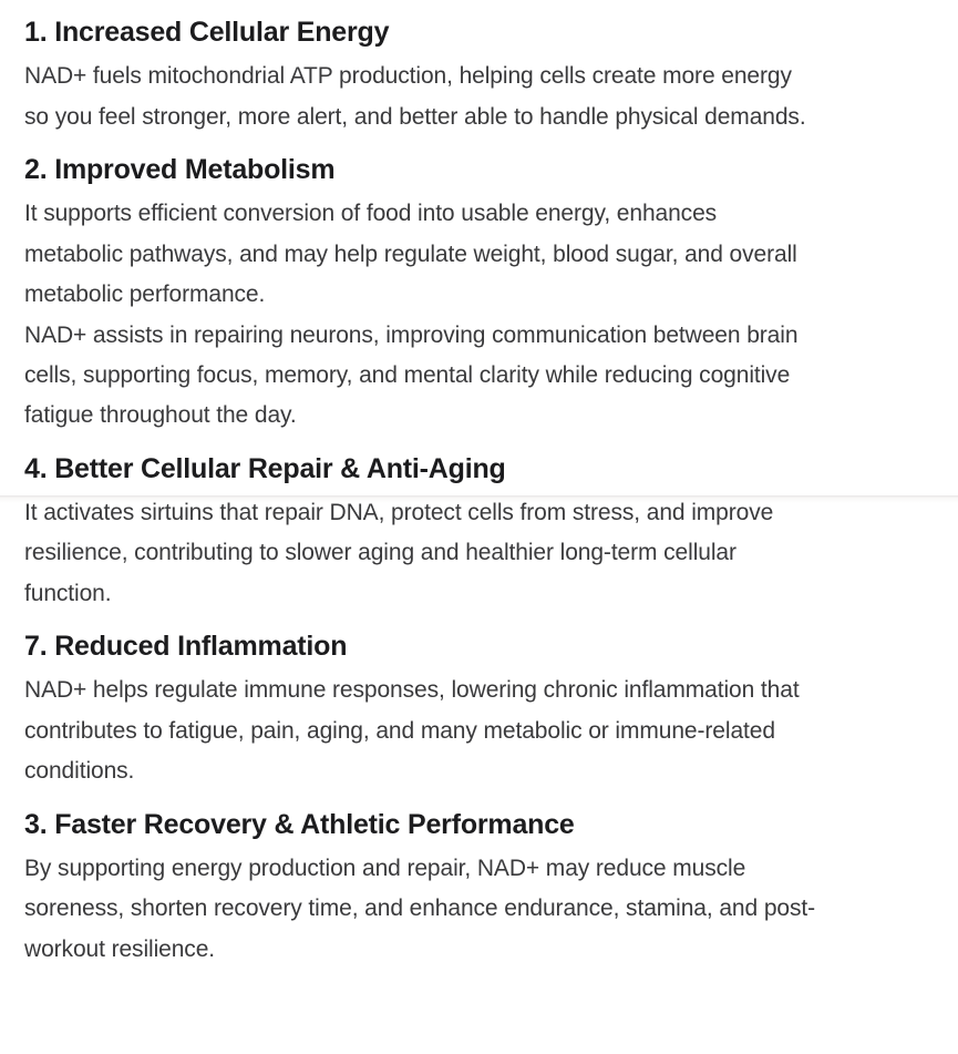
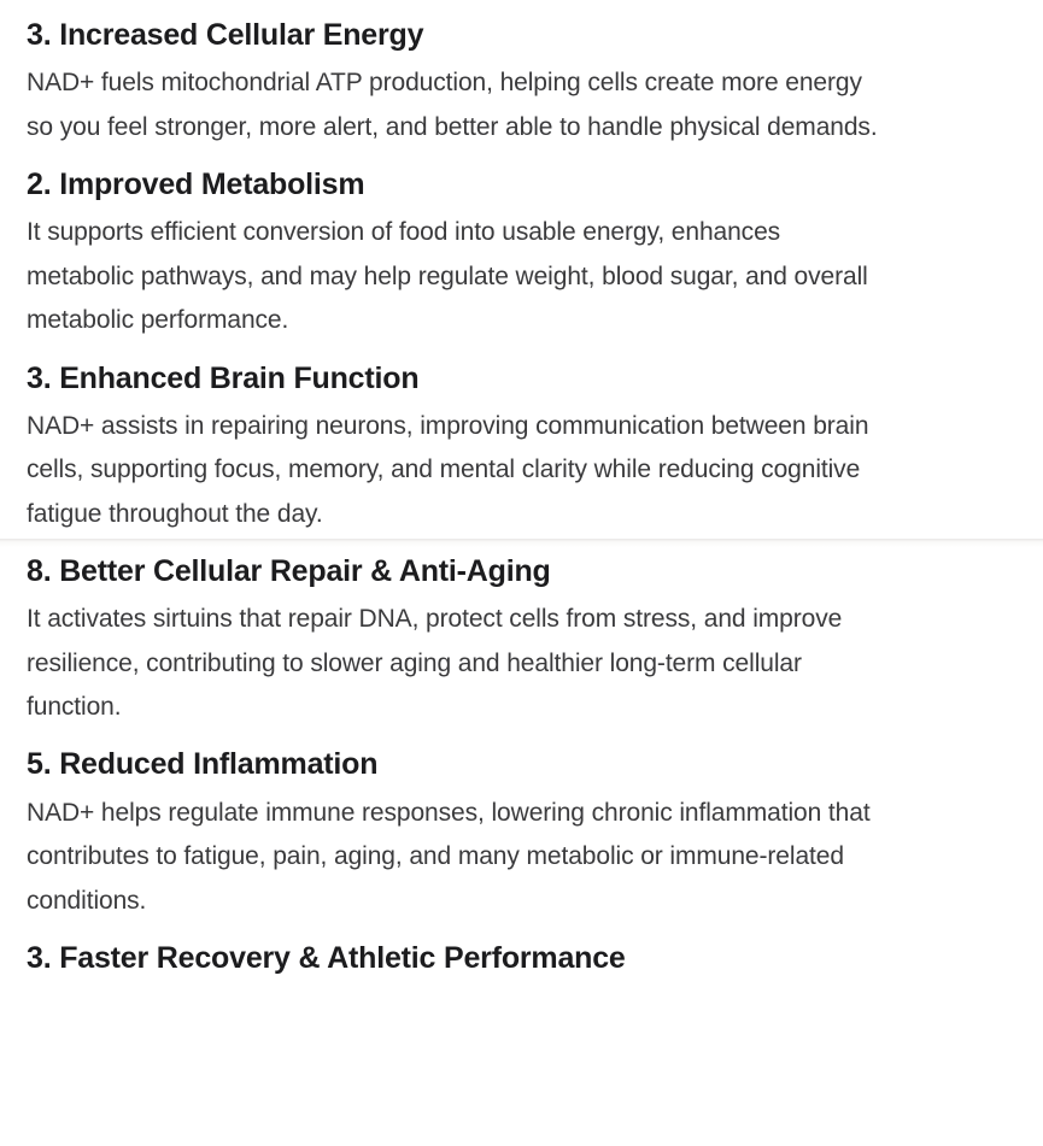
- 1. Increased Cellular Energy
+ 3. Increased Cellular Energy
  NAD+ fuels mitochondrial ATP production, helping cells create more energy
  so you feel stronger, more alert, and better able to handle physical demands.
  2. Improved Metabolism
  It supports efficient conversion of food into usable energy, enhances
  metabolic pathways, and may help regulate weight, blood sugar, and overall
  metabolic performance.
+ 3. Enhanced Brain Function
  NAD+ assists in repairing neurons, improving communication between brain
  cells, supporting focus, memory, and mental clarity while reducing cognitive
  fatigue throughout the day.
- 4. Better Cellular Repair & Anti-Aging
+ 8. Better Cellular Repair & Anti-Aging
  It activates sirtuins that repair DNA, protect cells from stress, and improve
  resilience, contributing to slower aging and healthier long-term cellular
  function.
- 7. Reduced Inflammation
+ 5. Reduced Inflammation
  NAD+ helps regulate immune responses, lowering chronic inflammation that
  contributes to fatigue, pain, aging, and many metabolic or immune-related
  conditions.
  3. Faster Recovery & Athletic Performance
- By supporting energy production and repair, NAD+ may reduce muscle
- soreness, shorten recovery time, and enhance endurance, stamina, and post-
- workout resilience.
